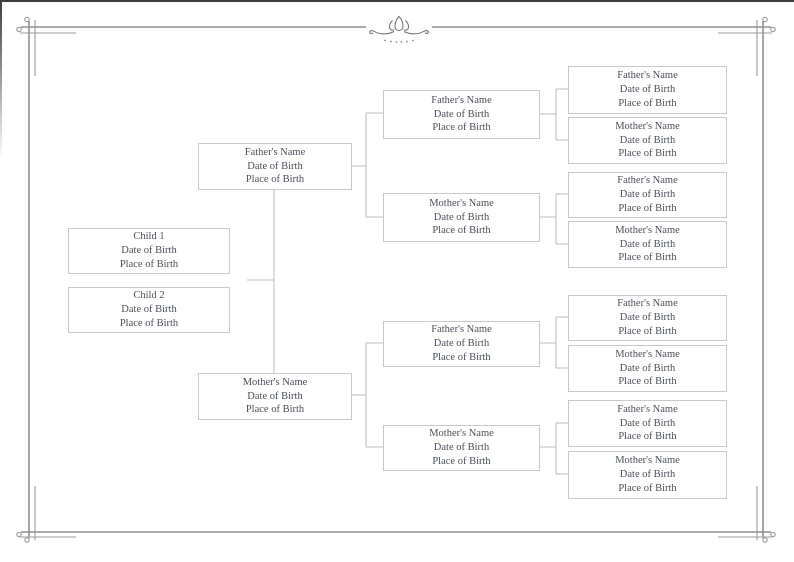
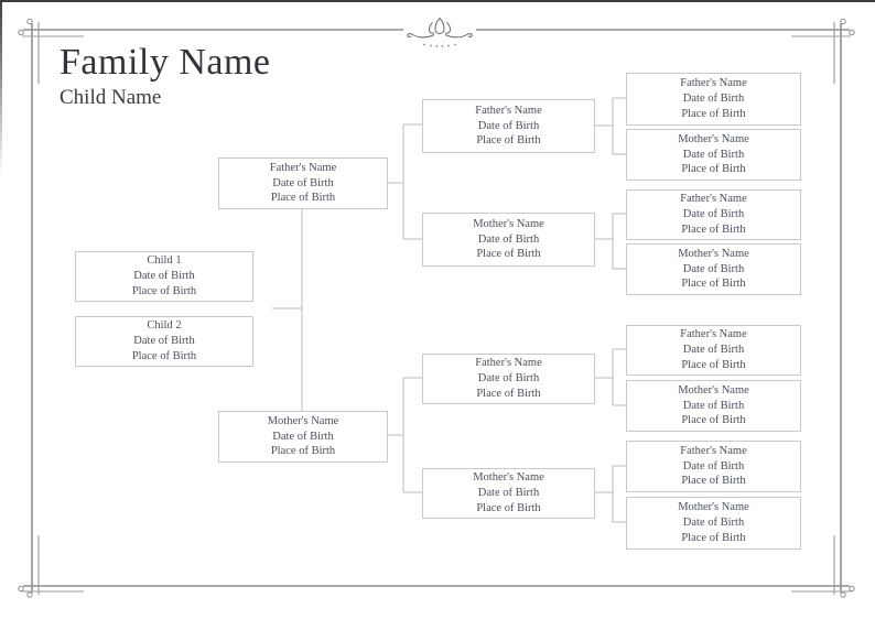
+ Family Name
+ Child Name
  Child 1
  Date of Birth
  Place of Birth
  Child 2
  Date of Birth
  Place of Birth
  Father's Name
  Date of Birth
  Place of Birth
  Mother's Name
  Date of Birth
  Place of Birth
  Father's Name
  Date of Birth
  Place of Birth
  Mother's Name
  Date of Birth
  Place of Birth
  Father's Name
  Date of Birth
  Place of Birth
  Mother's Name
  Date of Birth
  Place of Birth
  Father's Name
  Date of Birth
  Place of Birth
  Mother's Name
  Date of Birth
  Place of Birth
  Father's Name
  Date of Birth
  Place of Birth
  Mother's Name
  Date of Birth
  Place of Birth
  Father's Name
  Date of Birth
  Place of Birth
  Mother's Name
  Date of Birth
  Place of Birth
  Father's Name
  Date of Birth
  Place of Birth
  Mother's Name
  Date of Birth
  Place of Birth
